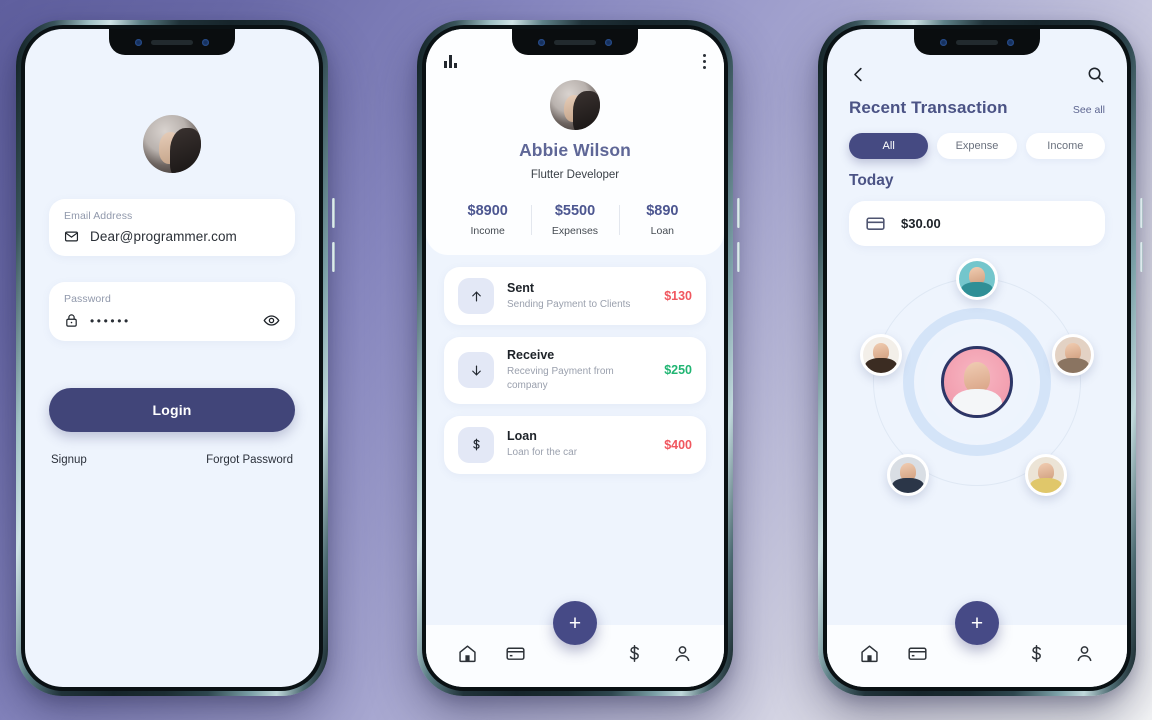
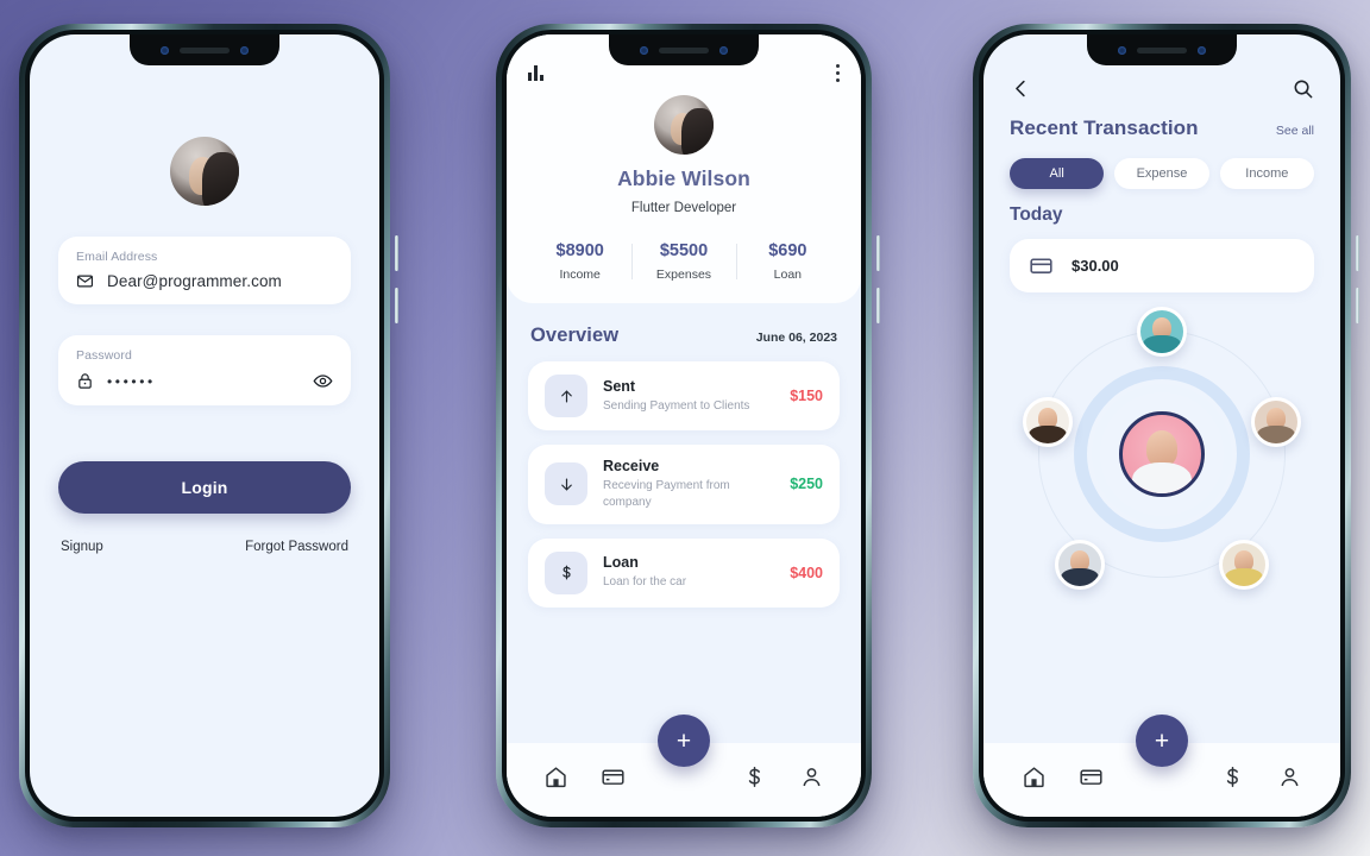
  Email Address
  Dear@programmer.com
  Password
  ••••••
  Login
  Signup
  Forgot Password
  Abbie Wilson
  Flutter Developer
  $8900
  Income
  $5500
  Expenses
- $890
+ $690
  Loan
+ Overview
+ June 06, 2023
  Sent
  Sending Payment to Clients
- $130
+ $150
  Receive
  Receving Payment from company
  $250
  Loan
  Loan for the car
  $400
  +
  Recent Transaction
  See all
  All
  Expense
  Income
  Today
  $30.00
  +
